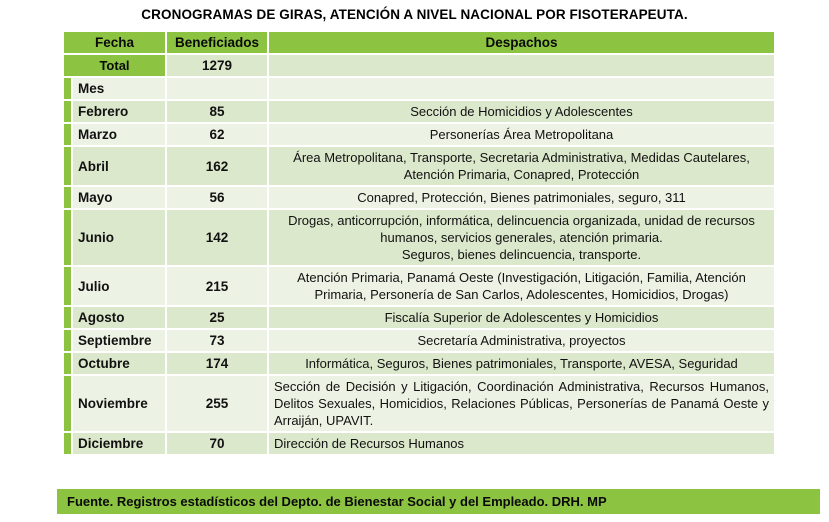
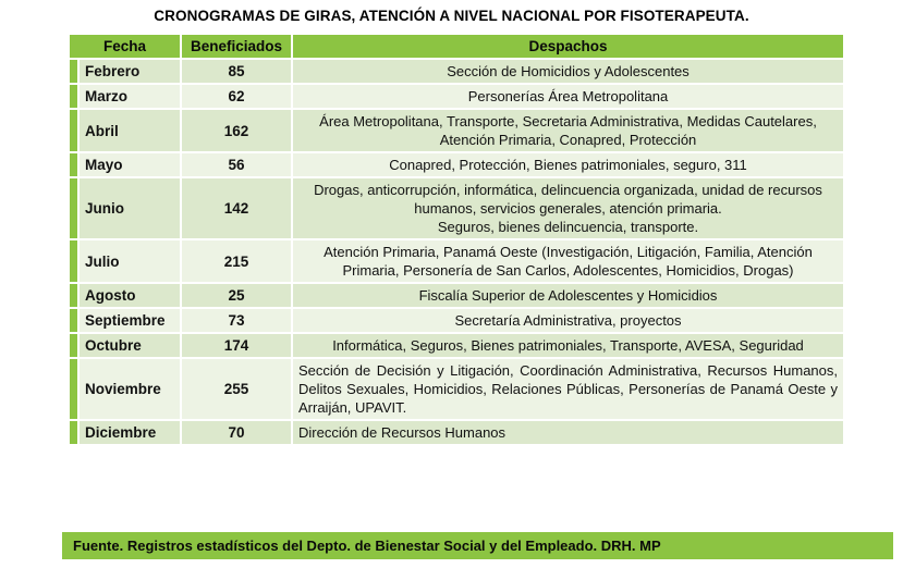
  CRONOGRAMAS DE GIRAS, ATENCIÓN A NIVEL NACIONAL POR FISOTERAPEUTA.
  Fecha	Beneficiados	Despachos
- Total	1279
- 	Mes
  	Febrero	85	Sección de Homicidios y Adolescentes
  	Marzo	62	Personerías Área Metropolitana
  	Abril	162	Área Metropolitana, Transporte, Secretaria Administrativa, Medidas Cautelares, Atención Primaria, Conapred, Protección
  	Mayo	56	Conapred, Protección, Bienes patrimoniales, seguro, 311
  	Junio	142	Drogas, anticorrupción, informática, delincuencia organizada, unidad de recursos humanos, servicios generales, atención primaria. Seguros, bienes delincuencia, transporte.
  	Julio	215	Atención Primaria, Panamá Oeste (Investigación, Litigación, Familia, Atención Primaria, Personería de San Carlos, Adolescentes, Homicidios, Drogas)
  	Agosto	25	Fiscalía Superior de Adolescentes y Homicidios
  	Septiembre	73	Secretaría Administrativa, proyectos
  	Octubre	174	Informática, Seguros, Bienes patrimoniales, Transporte, AVESA, Seguridad
  	Noviembre	255	Sección de Decisión y Litigación, Coordinación Administrativa, Recursos Humanos, Delitos Sexuales, Homicidios, Relaciones Públicas, Personerías de Panamá Oeste y Arraiján, UPAVIT.
  	Diciembre	70	Dirección de Recursos Humanos
  Fuente. Registros estadísticos del Depto. de Bienestar Social y del Empleado. DRH. MP
